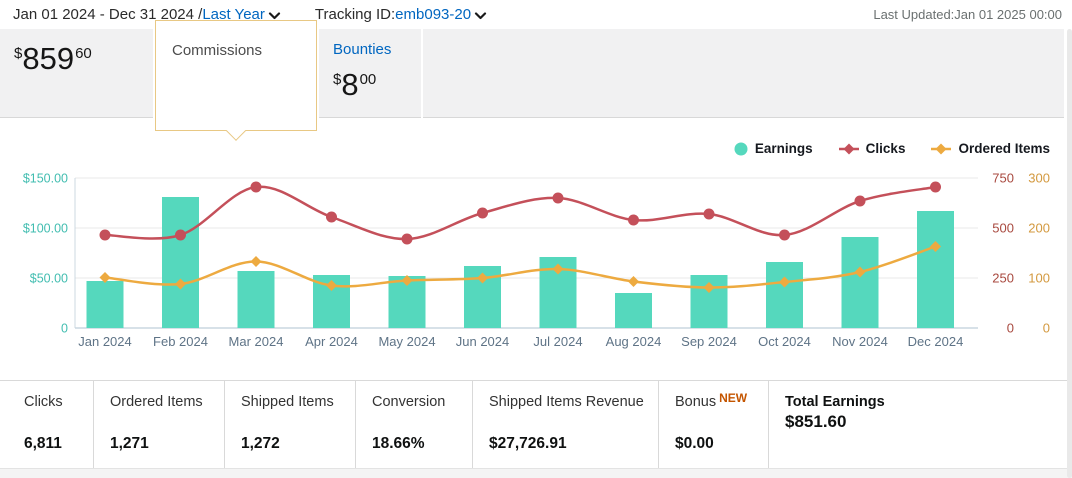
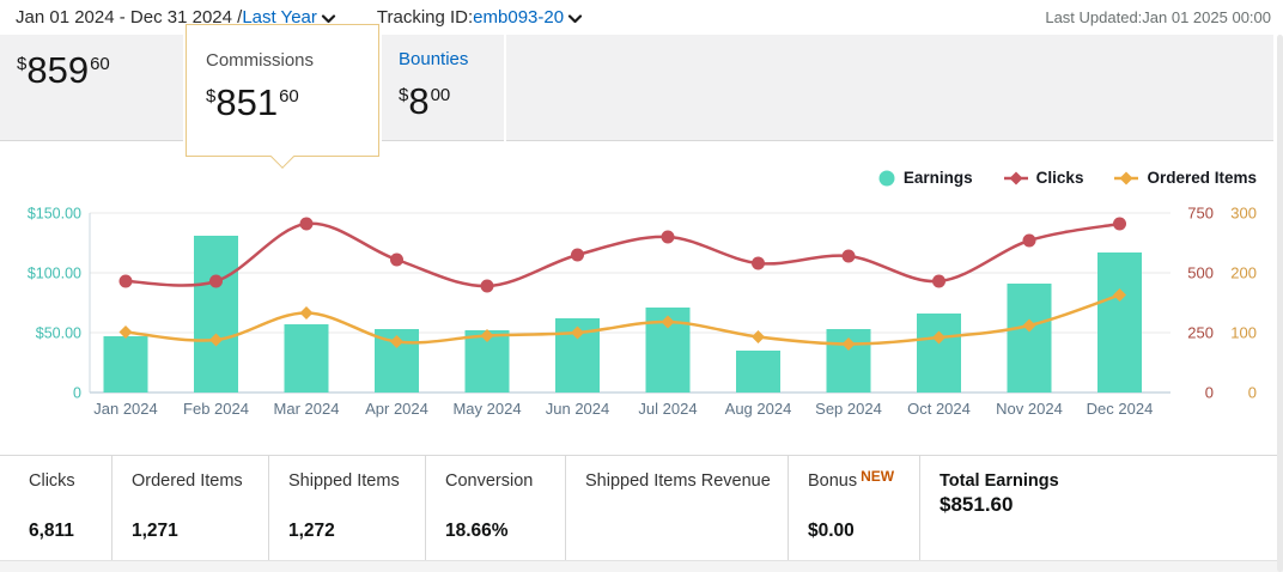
  Jan 01 2024 - Dec 31 2024 /
  Last Year
  Tracking ID:
  emb093-20
  Last Updated:Jan 01 2025 00:00
  $85960
  Commissions
+ $85160
  Bounties
  $800
  Earnings
  Clicks
  Ordered Items
  $150.00
  $100.00
  $50.00
  0
  750
  500
  250
  0
  300
  200
  100
  0
  Jan 2024
  Feb 2024
  Mar 2024
  Apr 2024
  May 2024
  Jun 2024
  Jul 2024
  Aug 2024
  Sep 2024
  Oct 2024
  Nov 2024
  Dec 2024
  Clicks
  6,811
  Ordered Items
  1,271
  Shipped Items
  1,272
  Conversion
  18.66%
  Shipped Items Revenue
- $27,726.91
  Bonus NEW
  $0.00
  Total Earnings
  $851.60
